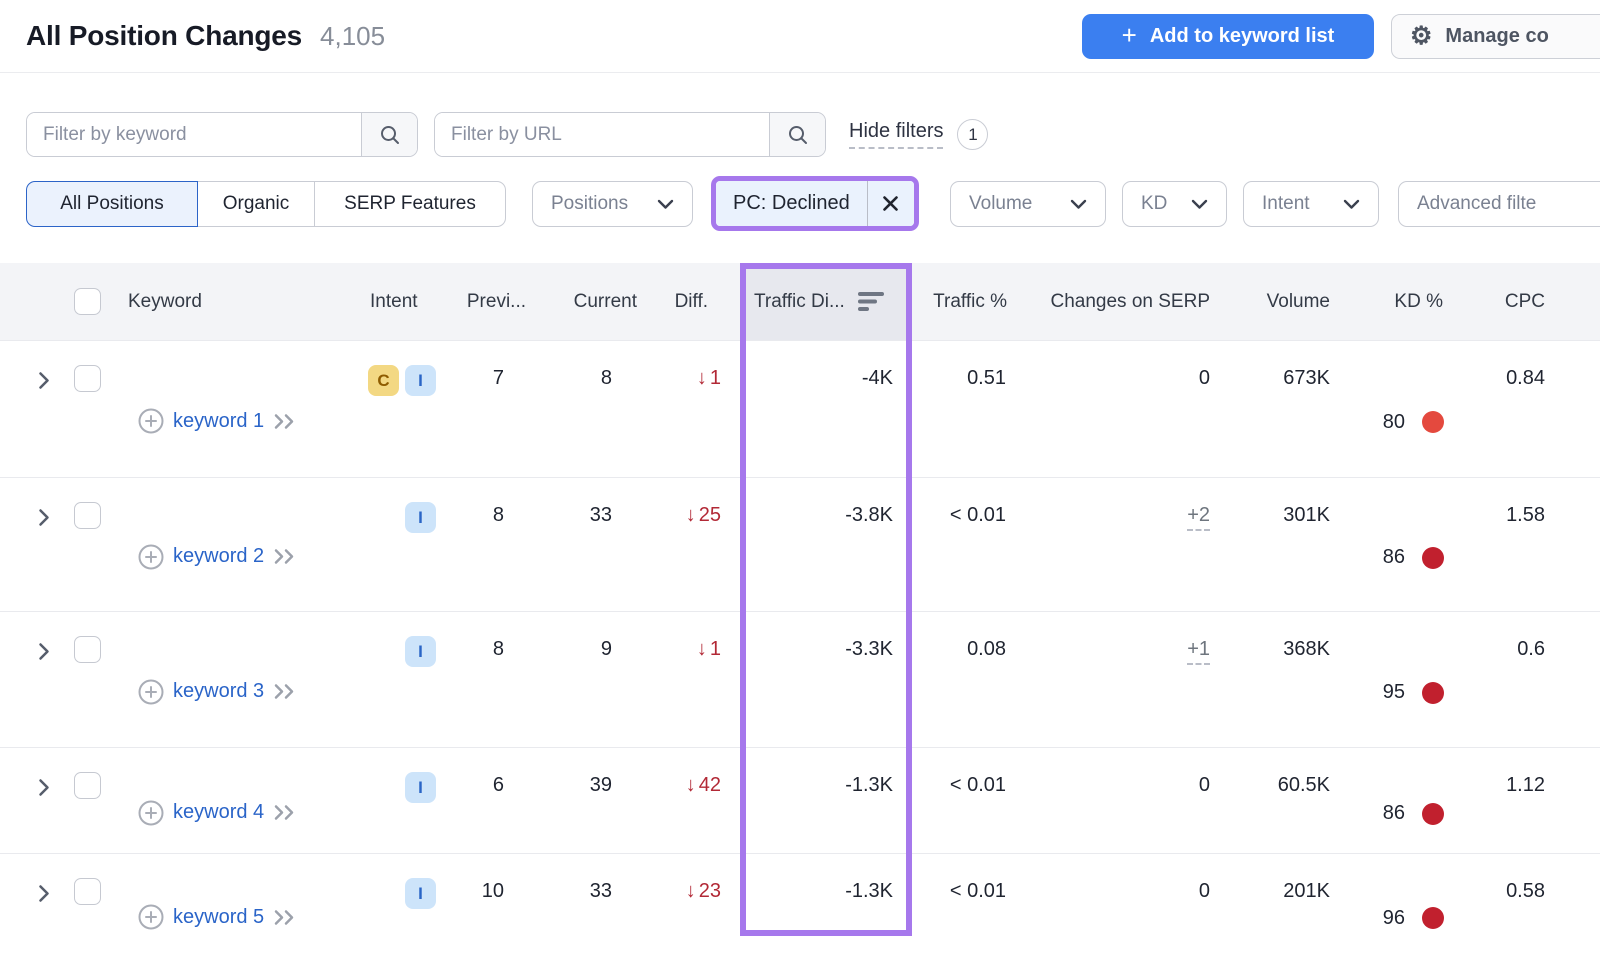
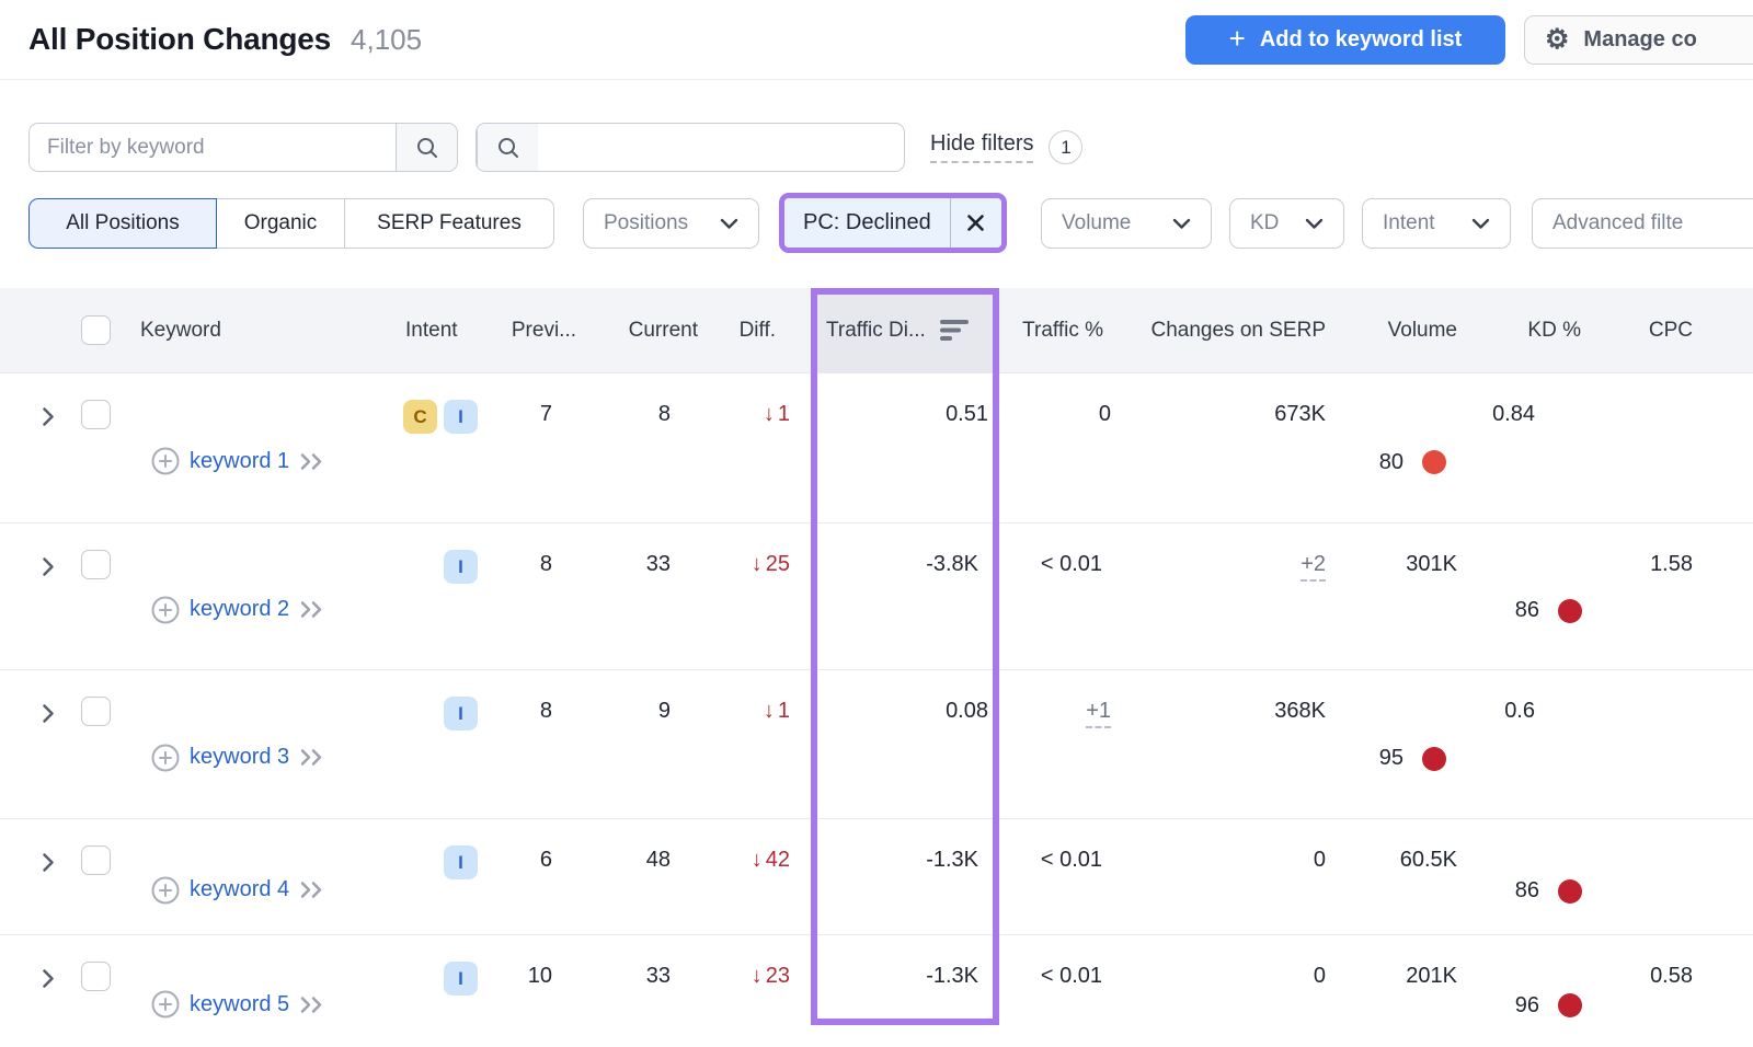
  All Position Changes
  4,105
  +
  Add to keyword list
  ⚙
  Manage co
  Filter by keyword
- Filter by URL
  Hide filters
  1
  All Positions
  Organic
  SERP Features
  Positions
  PC: Declined
  Volume
  KD
  Intent
  Advanced filte
  Keyword
  Intent
  Previ...
  Current
  Diff.
  Traffic Di...
  Traffic %
  Changes on SERP
  Volume
  KD %
  CPC
  keyword 1
  C
  I
  7
  8
  ↓ 1
- -4K
  0.51
  0
  673K
  80
  0.84
  keyword 2
  I
  8
  33
  ↓ 25
  -3.8K
  < 0.01
  +2
  301K
  86
  1.58
  keyword 3
  I
  8
  9
  ↓ 1
- -3.3K
  0.08
  +1
  368K
  95
  0.6
  keyword 4
  I
  6
- 39
+ 48
  ↓ 42
  -1.3K
  < 0.01
  0
  60.5K
  86
- 1.12
  keyword 5
  I
  10
  33
  ↓ 23
  -1.3K
  < 0.01
  0
  201K
  96
  0.58
